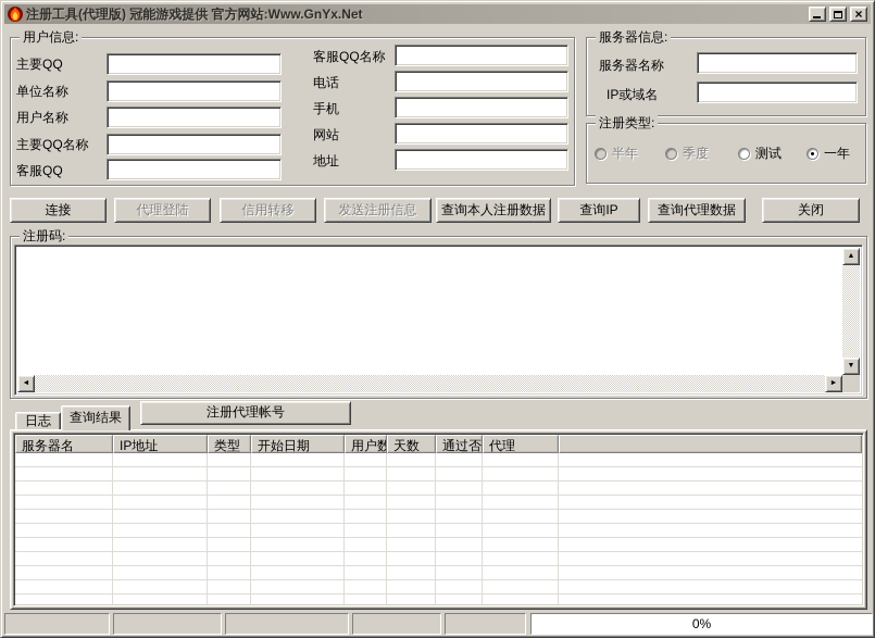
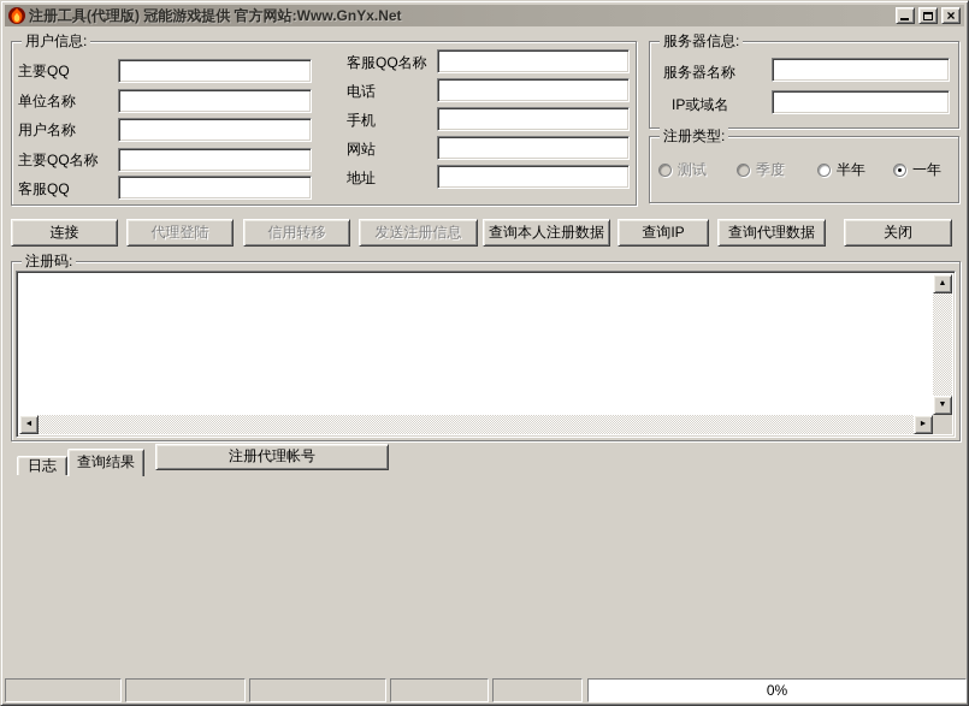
  注册工具(代理版) 冠能游戏提供 官方网站:Www.GnYx.Net
  ×
  用户信息:
  主要QQ
  单位名称
  用户名称
  主要QQ名称
  客服QQ
  客服QQ名称
  电话
  手机
  网站
  地址
  服务器信息:
  服务器名称
  IP或域名
  注册类型:
- 半年
+ 测试
  季度
- 测试
+ 半年
  一年
  连接
  代理登陆
  信用转移
  发送注册信息
  查询本人注册数据
  查询IP
  查询代理数据
  关闭
  注册码:
  日志
  查询结果
  注册代理帐号
- 服务器名
- IP地址
- 类型
- 开始日期
- 用户数
- 天数
- 通过否
- 代理
  0%
